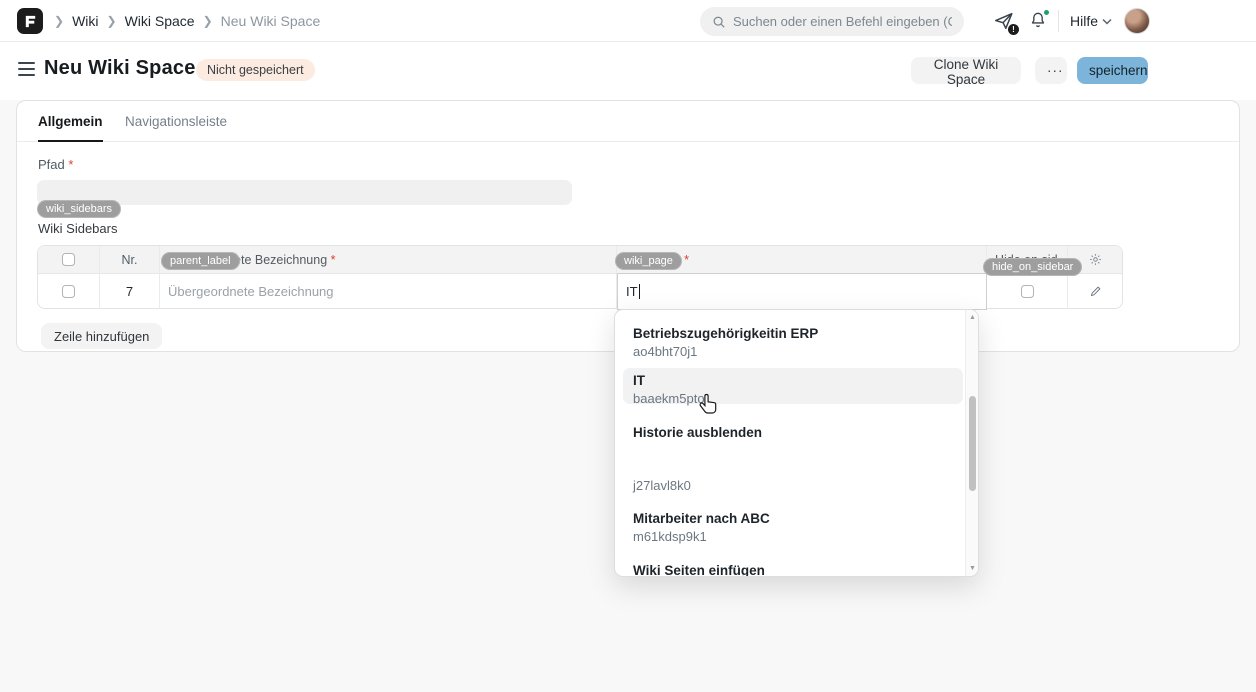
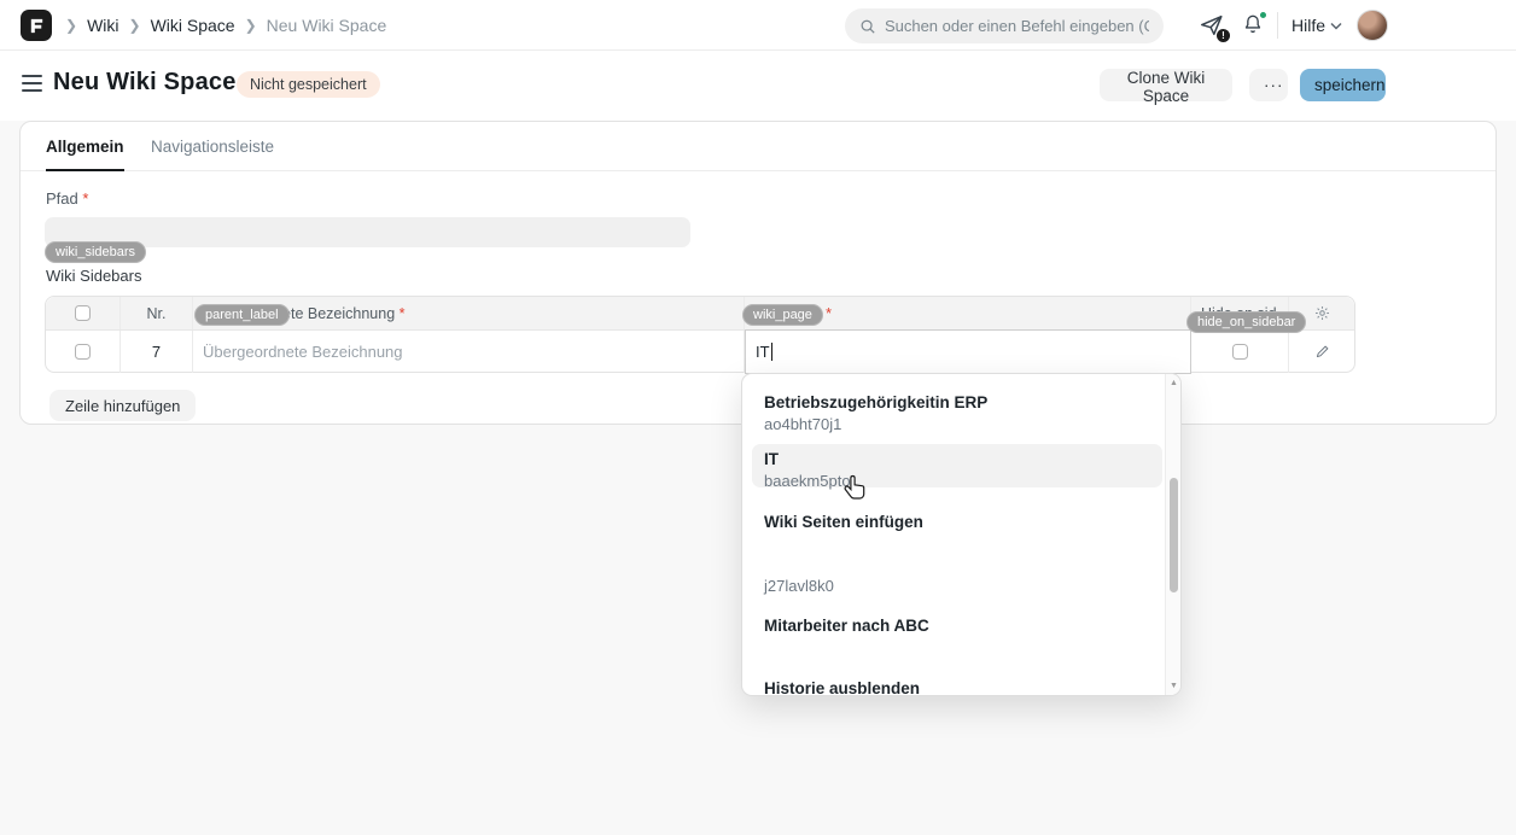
  ❯
  Wiki
  ❯
  Wiki Space
  ❯
  Neu Wiki Space
  Suchen oder einen Befehl eingeben (
  !
  Hilfe
  Neu Wiki Space
  Nicht gespeichert
  Clone Wiki Space
  ···
  speichern
  Allgemein
  Navigationsleiste
  Pfad *
  wiki_sidebars
  Wiki Sidebars
  Nr.
  *
  *
  7
  Übergeordnete Bezeichnung
  IT
  Zeile hinzufügen
  parent_label
  wiki_page
  hide_on_sidebar
  Betriebszugehörigkeitin ERP
  ao4bht70j1
  IT
  baaekm5pto
- Historie ausblenden
+ Wiki Seiten einfügen
  j27lavl8k0
  Mitarbeiter nach ABC
- m61kdsp9k1
- Wiki Seiten einfügen
+ Historie ausblenden
